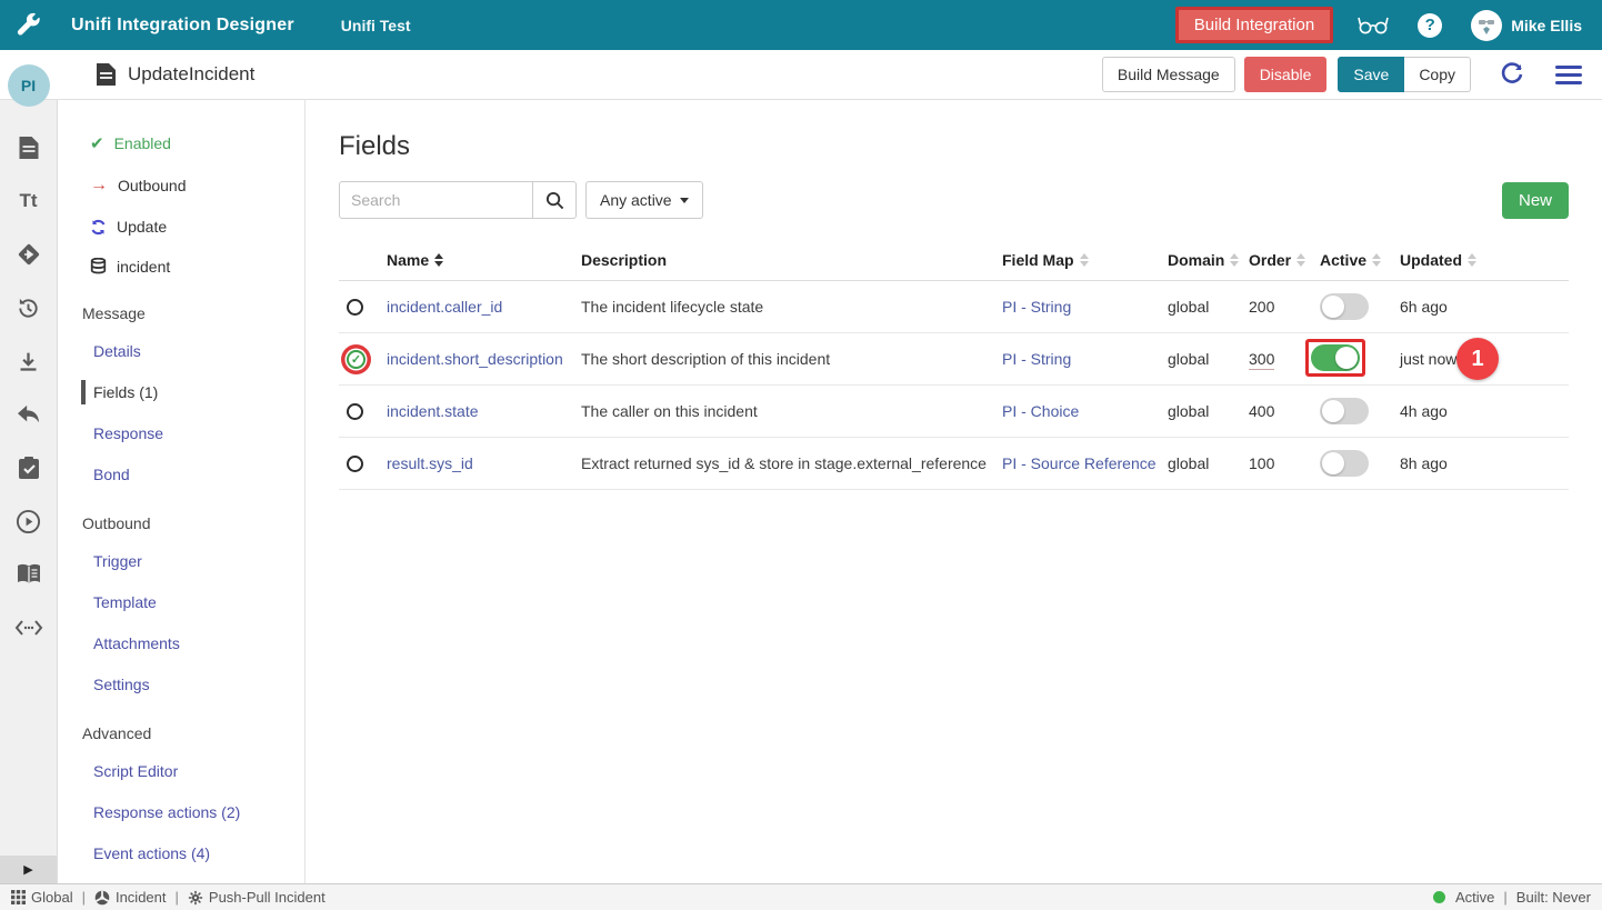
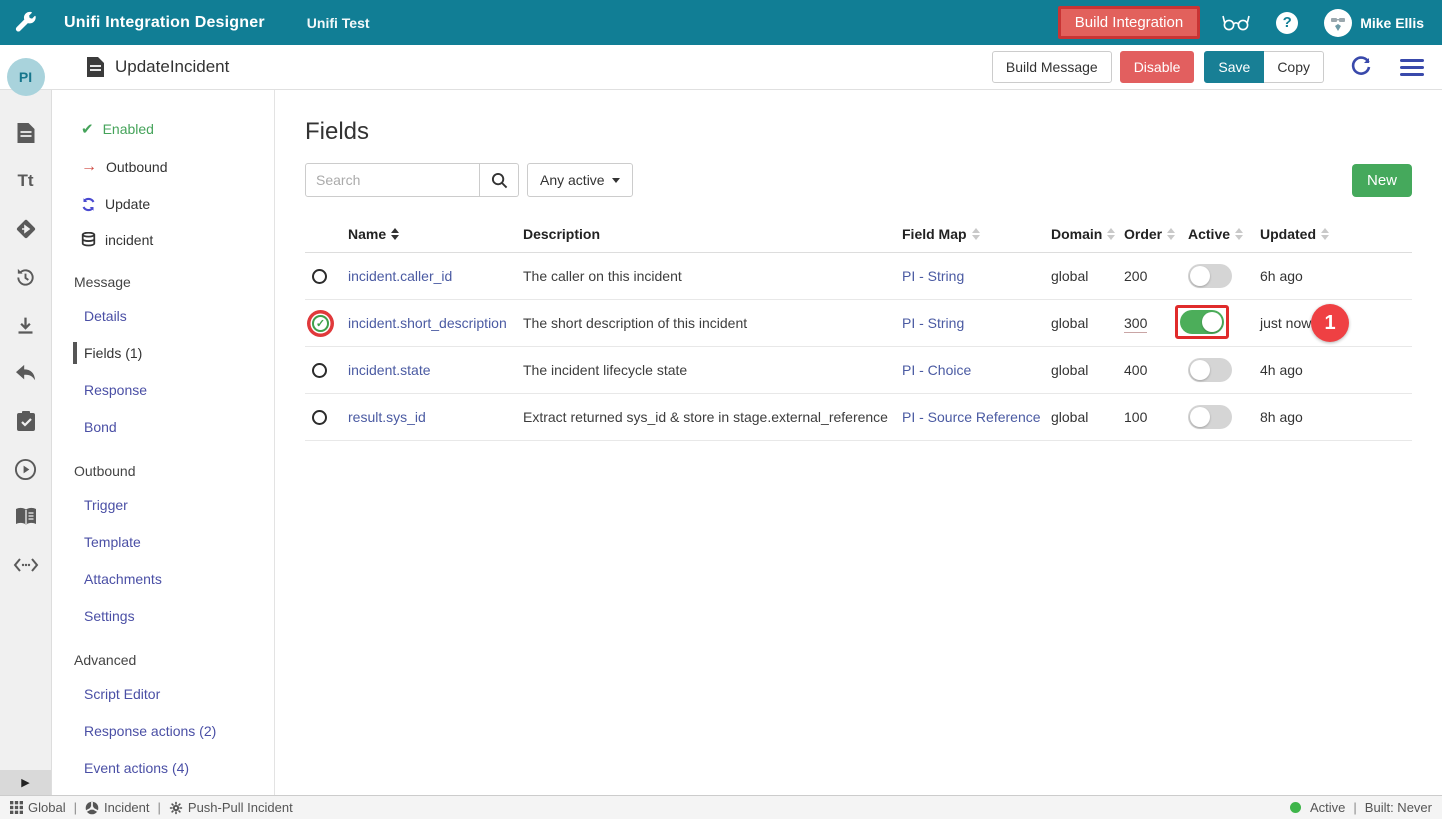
  Unifi Integration Designer
  Unifi Test
  Build Integration
  ?
  Mike Ellis
  UpdateIncident
  Build Message
  Disable
  Save
  Copy
  PI
  Tt
  ▶
  ✔
  Enabled
  →
  Outbound
  Update
  incident
  Message
  Details
  Fields (1)
  Response
  Bond
  Outbound
  Trigger
  Template
  Attachments
  Settings
  Advanced
  Script Editor
  Response actions (2)
  Event actions (4)
  Fields
  Search
  Any active
  New
  Name
  Description
  Field Map
  Domain
  Order
  Active
  Updated
  incident.caller_id
- The incident lifecycle state
+ The caller on this incident
  PI - String
  global
  200
  6h ago
  ✓
  incident.short_description
  The short description of this incident
  PI - String
  global
  300
  just now
  1
  incident.state
- The caller on this incident
+ The incident lifecycle state
  PI - Choice
  global
  400
  4h ago
  result.sys_id
  Extract returned sys_id & store in stage.external_reference
  PI - Source Reference
  global
  100
  8h ago
  Global
  |
  Incident
  |
  Push-Pull Incident
  Active
  |
  Built: Never
